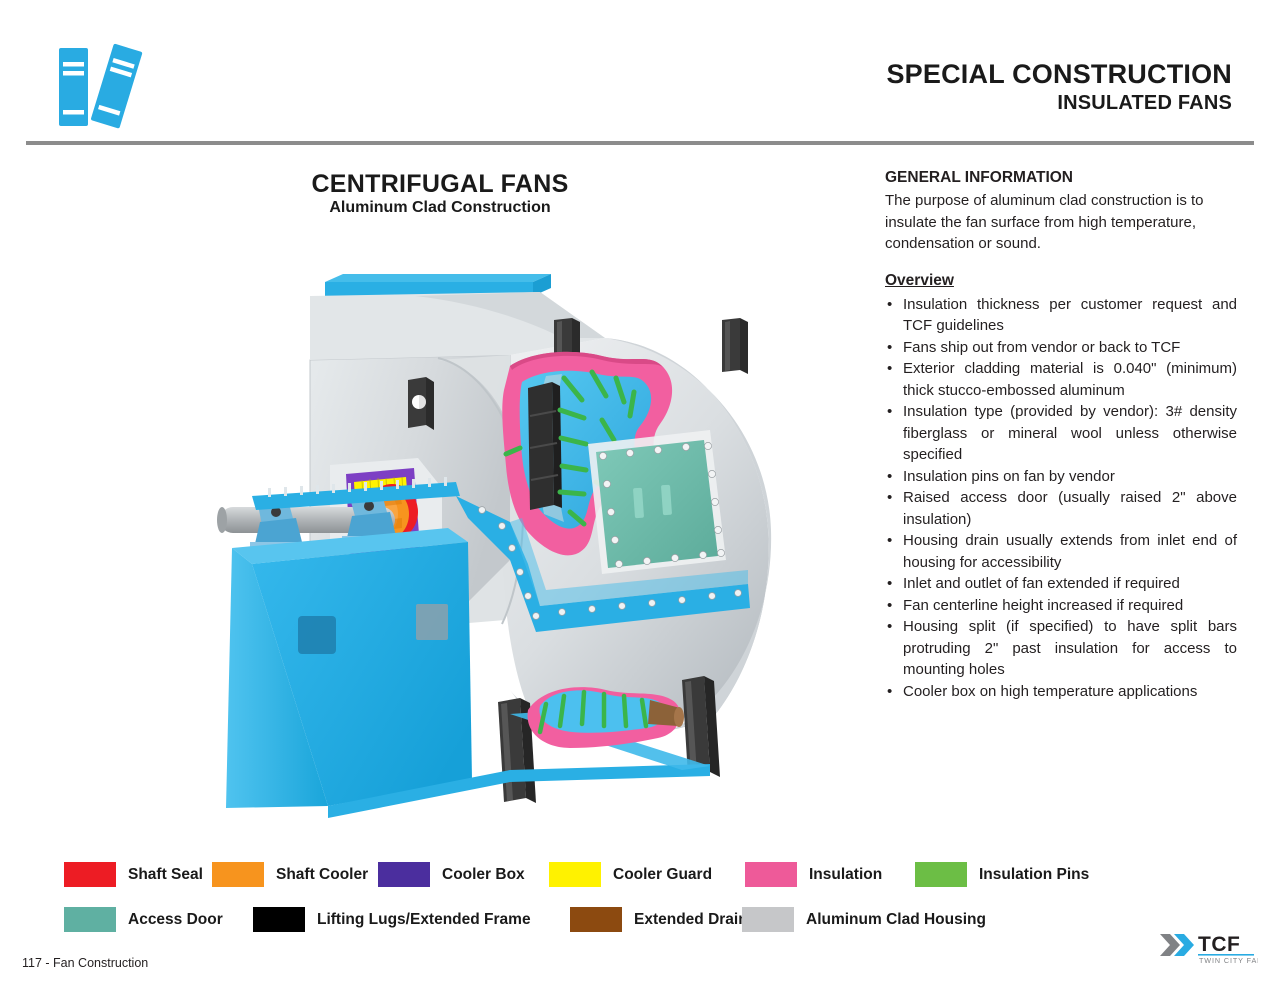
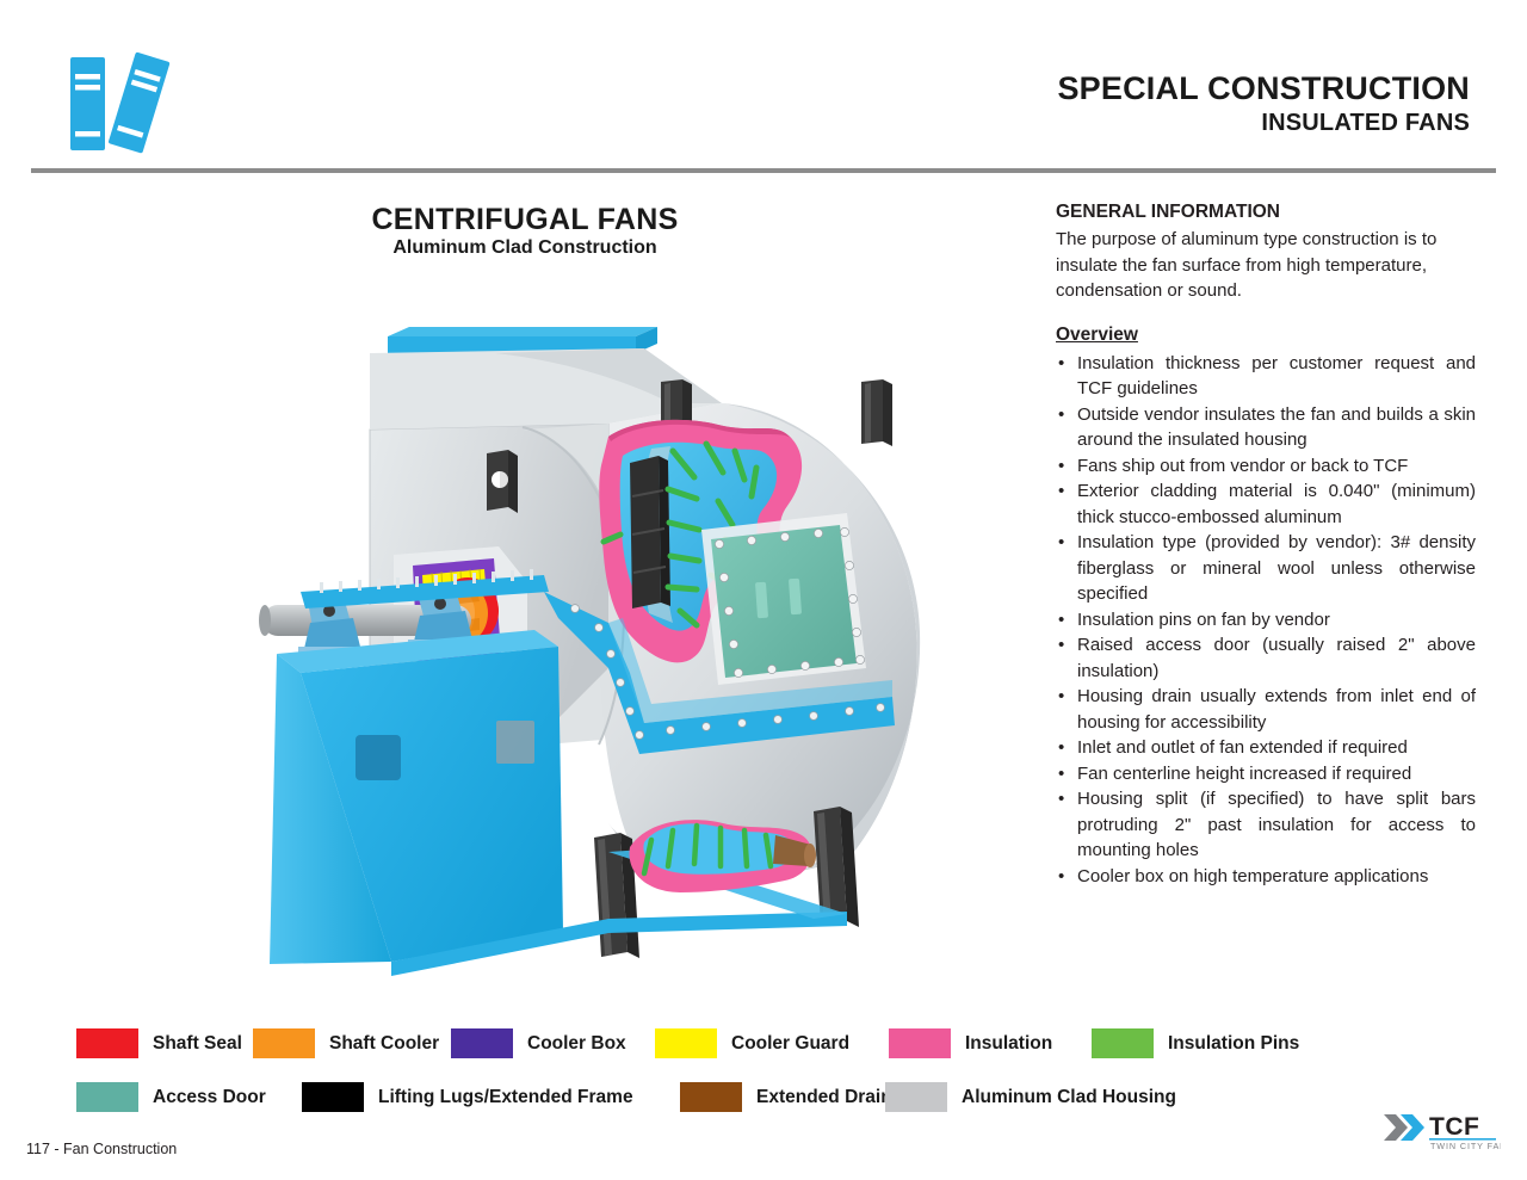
  SPECIAL CONSTRUCTION
  INSULATED FANS
  CENTRIFUGAL FANS
  Aluminum Clad Construction
  GENERAL INFORMATION
- The purpose of aluminum clad construction is to insulate the fan surface from high temperature, condensation or sound.
+ The purpose of aluminum type construction is to insulate the fan surface from high temperature, condensation or sound.
  Overview
  Insulation thickness per customer request and TCF guidelines
+ Outside vendor insulates the fan and builds a skin around the insulated housing
  Fans ship out from vendor or back to TCF
  Exterior cladding material is 0.040" (minimum) thick stucco-embossed aluminum
  Insulation type (provided by vendor): 3# density fiberglass or mineral wool unless otherwise specified
  Insulation pins on fan by vendor
  Raised access door (usually raised 2" above insulation)
  Housing drain usually extends from inlet end of housing for accessibility
  Inlet and outlet of fan extended if required
  Fan centerline height increased if required
  Housing split (if specified) to have split bars protruding 2" past insulation for access to mounting holes
  Cooler box on high temperature applications
  Shaft Seal
  Shaft Cooler
  Cooler Box
  Cooler Guard
  Insulation
  Insulation Pins
  Access Door
  Lifting Lugs/Extended Frame
  Extended Drai
  Aluminum Clad Housing
  117 - Fan Construction
  TCF
  TWIN CITY FA
